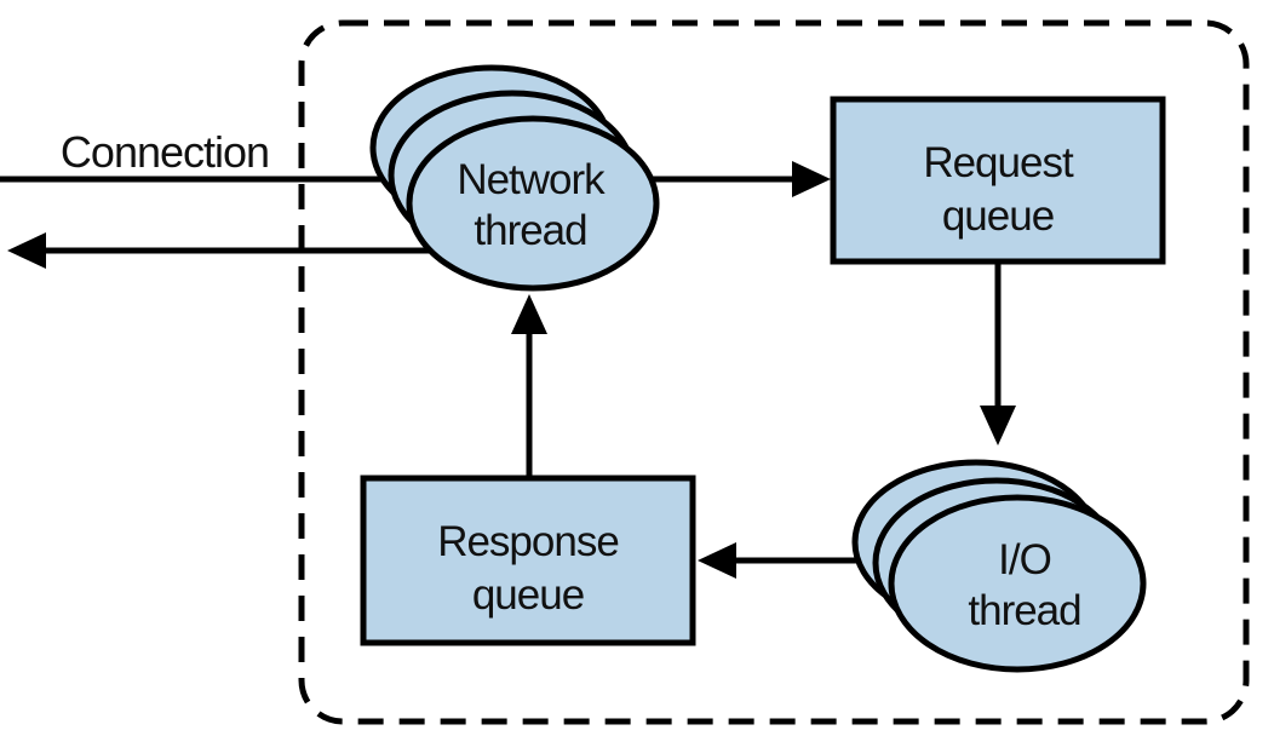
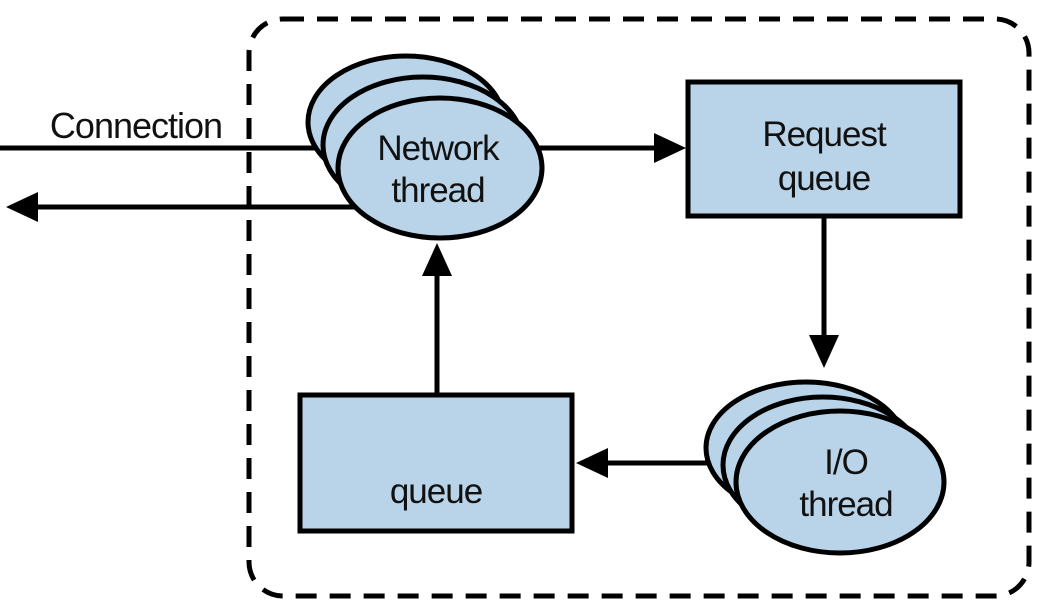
  Connection
  Network
  thread
  Request
  queue
  I/O
  thread
- Response
  queue
